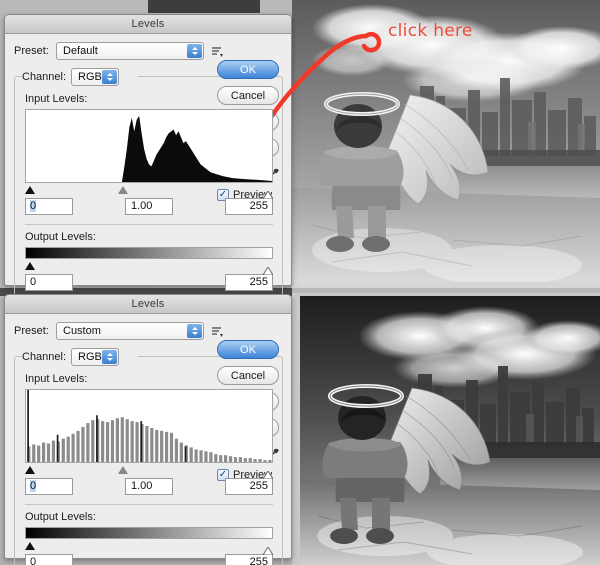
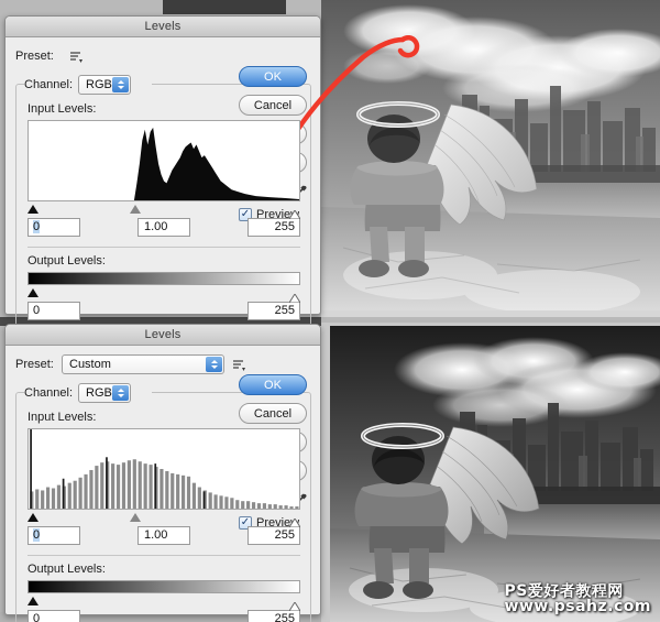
+ PS爱好者教程网
+ www.psahz.com
  Levels
  Preset:
- Default
  Channel:
  RGB
  Input Levels:
  0
  1.00
  255
  Output Levels:
  0
  255
  OK
  Cancel
  ✓
  Previe
  Levels
  Preset:
  Custom
  Channel:
  RGB
  Input Levels:
  0
  1.00
  255
  Output Levels:
  0
  255
  OK
  Cancel
  ✓
  Previe
- click here
